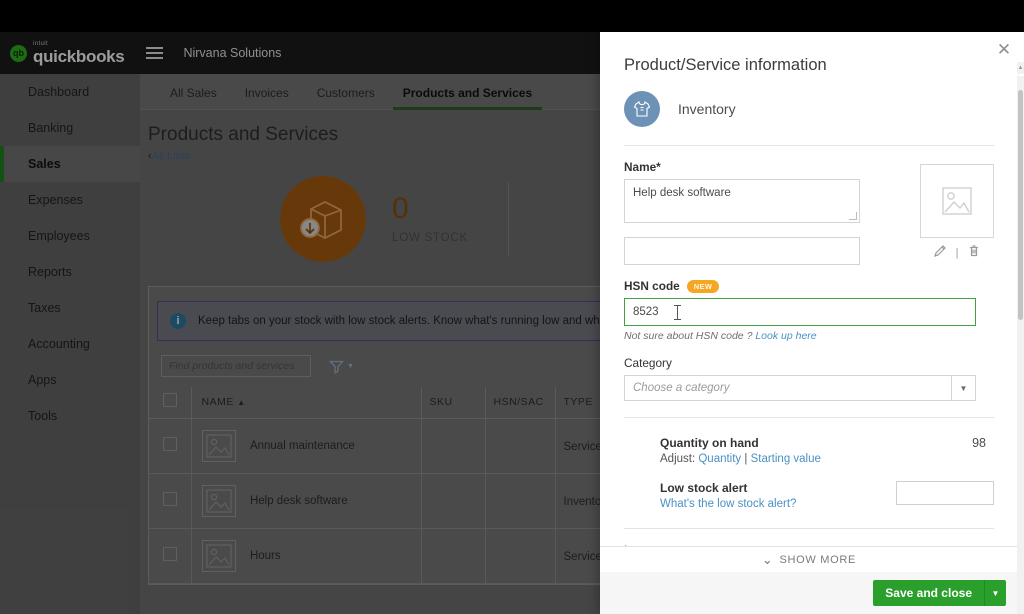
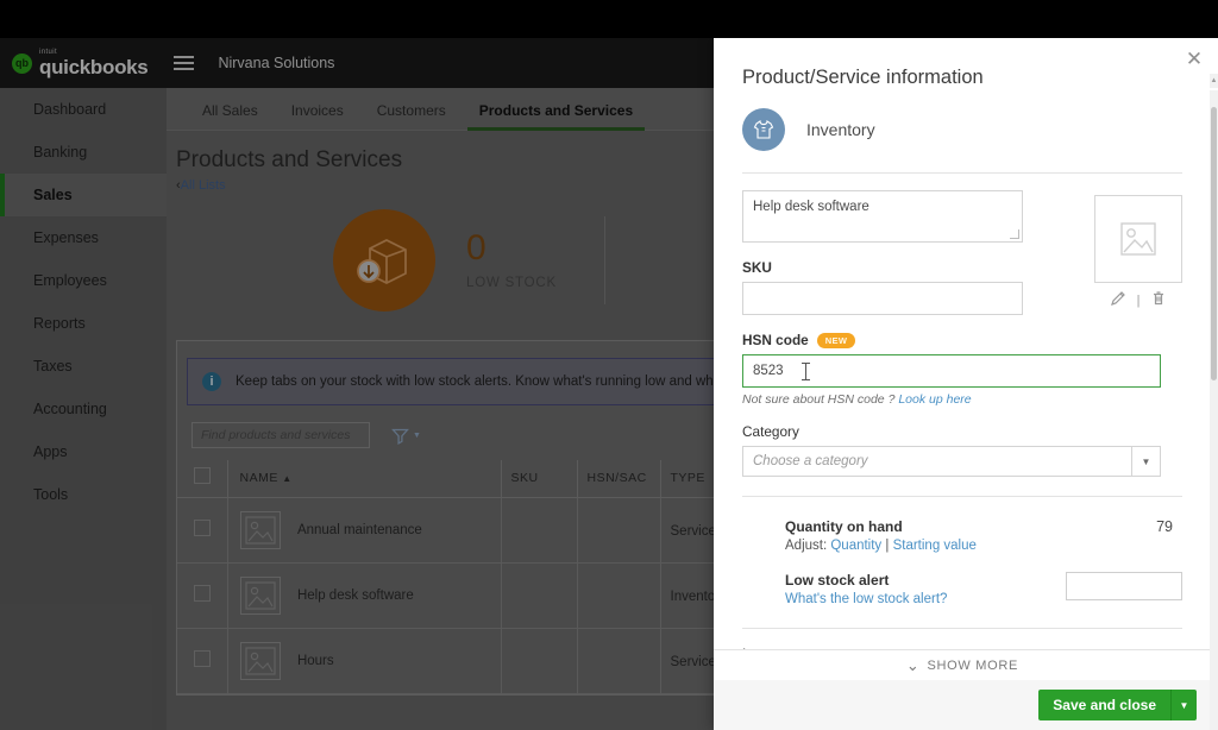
  qb
  quickbooks
  Nirvana Solutions
  Dashboard
  Banking
  Sales
  Expenses
  Employees
  Reports
  Taxes
  Accounting
  Apps
  Tools
  All Sales
  Invoices
  Customers
  Products and Services
  Products and Services
  ‹All Lists
  0
  i
  Keep tabs on your stock with low stock alerts. Know what's running low and wh
  	NAME ▲	SKU	HSN/SAC	TYPE
  	Annual maintenance			Service
  	Help desk software			Invento
  	Hours			Service
  ✕
  Product/Service information
  Inventory
- Name*
  Help desk software
+ SKU
  HSN code
  NEW
  8523
  Not sure about HSN code ? Look up here
  Category
  Choose a category
  ▼
  Quantity on hand
  Adjust: Quantity | Starting value
- 98
+ 79
  Low stock alert
  What's the low stock alert?
  |
  ⌄
  SHOW MORE
  Save and close
  ▼
